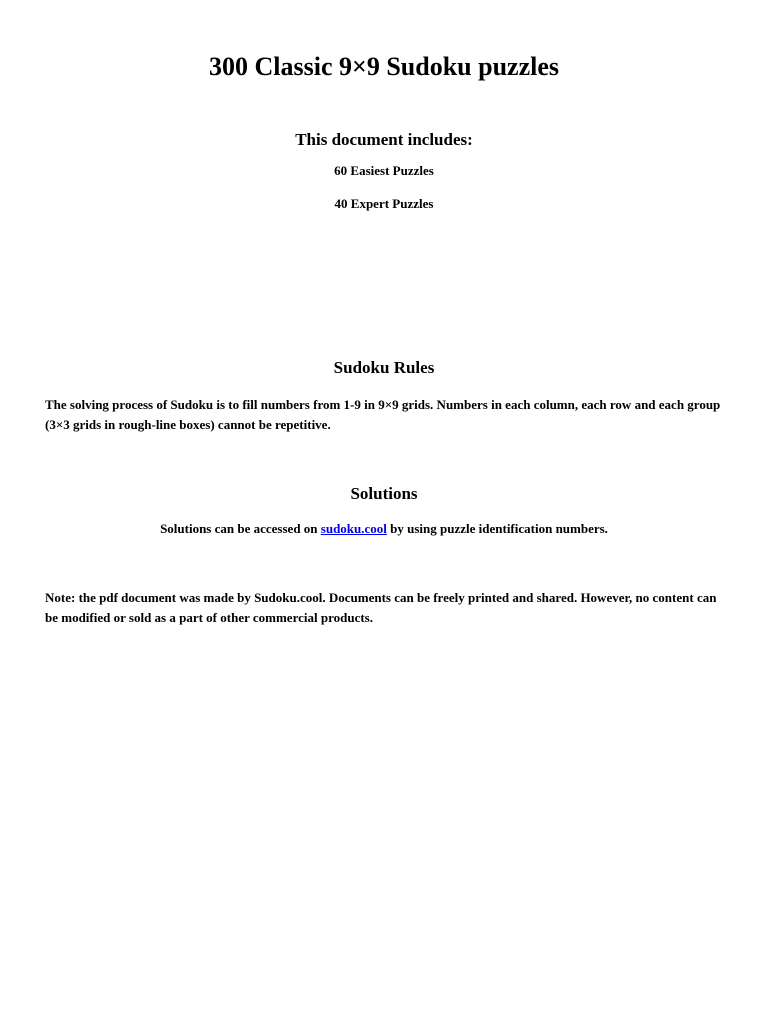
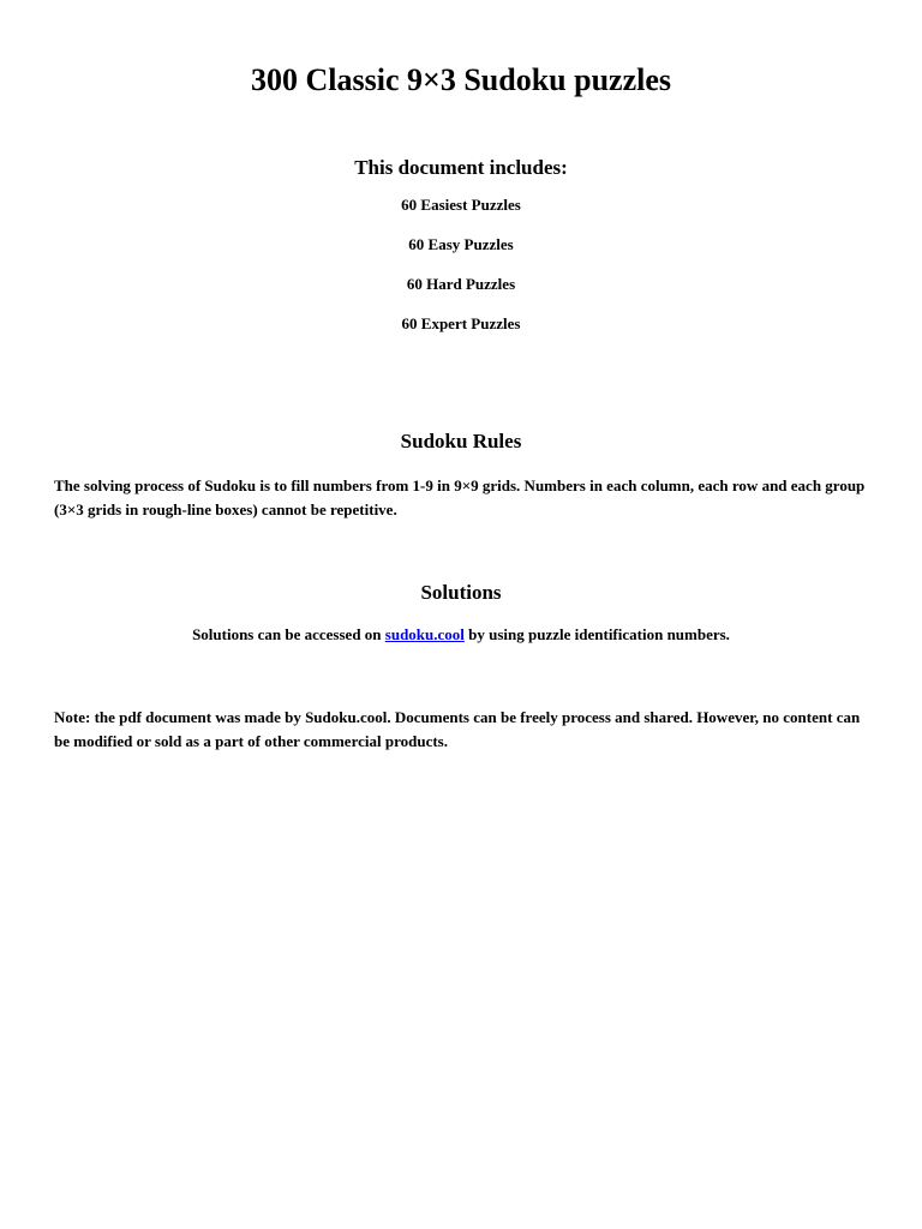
- 300 Classic 9×9 Sudoku puzzles
+ 300 Classic 9×3 Sudoku puzzles
  This document includes:
  60 Easiest Puzzles
+ 60 Easy Puzzles
+ 60 Hard Puzzles
- 40 Expert Puzzles
+ 60 Expert Puzzles
  Sudoku Rules
  The solving process of Sudoku is to fill numbers from 1-9 in 9×9 grids. Numbers in each column, each row and each group (3×3 grids in rough-line boxes) cannot be repetitive.
  Solutions
  Solutions can be accessed on sudoku.cool by using puzzle identification numbers.
- Note: the pdf document was made by Sudoku.cool. Documents can be freely printed and shared. However, no content can be modified or sold as a part of other commercial products.
+ Note: the pdf document was made by Sudoku.cool. Documents can be freely process and shared. However, no content can be modified or sold as a part of other commercial products.
